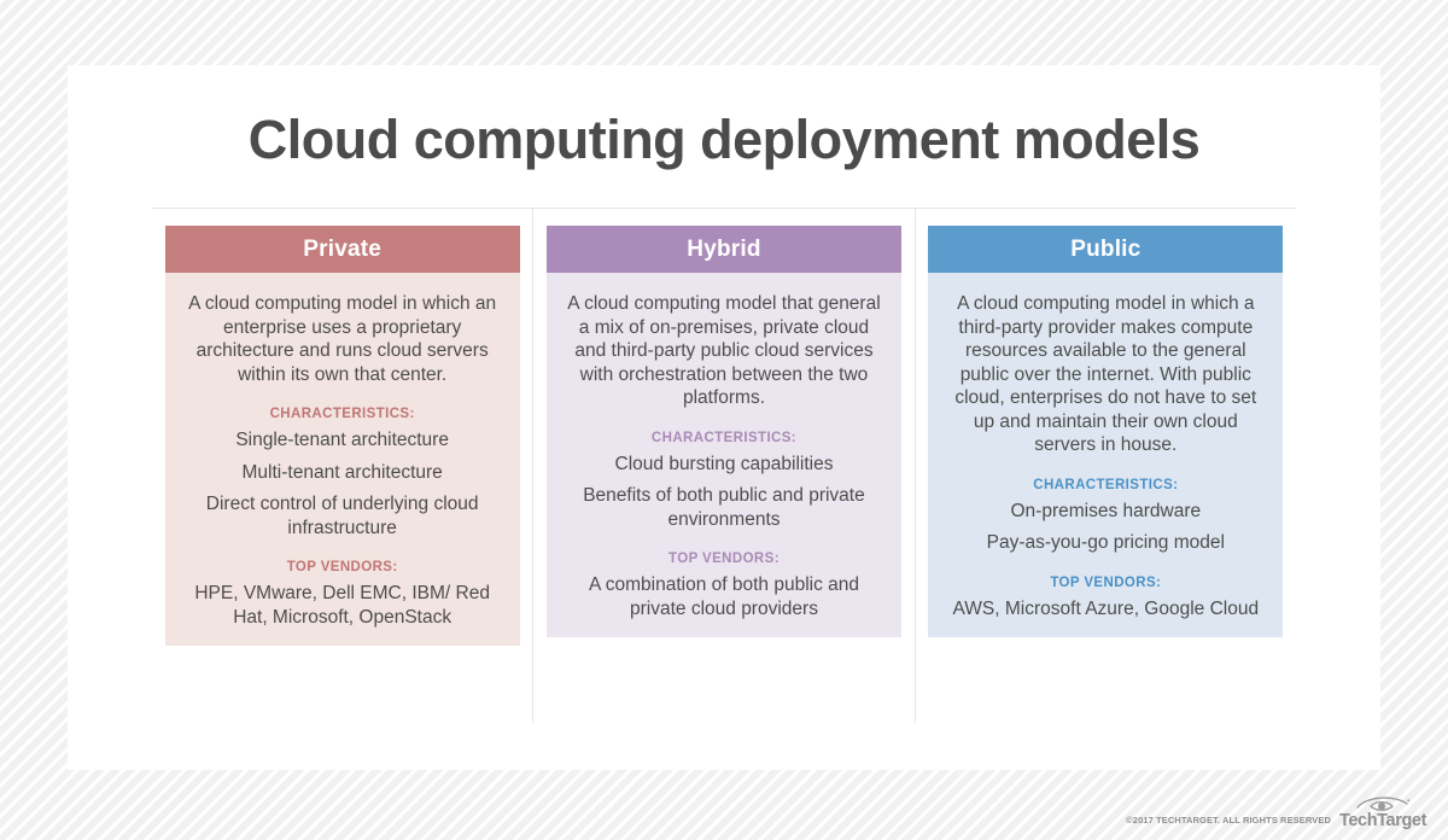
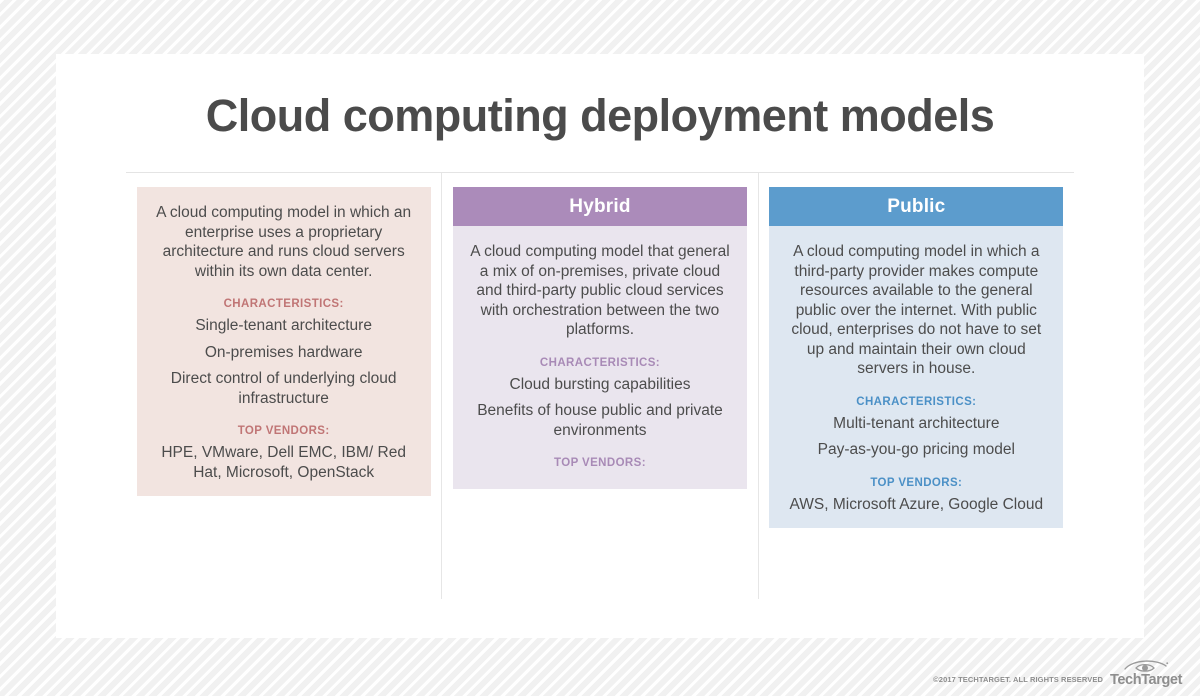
  Cloud computing deployment models
- Private
- A cloud computing model in which an enterprise uses a proprietary architecture and runs cloud servers within its own that center.
+ A cloud computing model in which an enterprise uses a proprietary architecture and runs cloud servers within its own data center.
  CHARACTERISTICS:
  Single-tenant architecture
- Multi-tenant architecture
+ On-premises hardware
  Direct control of underlying cloud infrastructure
  TOP VENDORS:
  HPE, VMware, Dell EMC, IBM/ Red Hat, Microsoft, OpenStack
  Hybrid
  A cloud computing model that general a mix of on-premises, private cloud and third-party public cloud services with orchestration between the two platforms.
  CHARACTERISTICS:
  Cloud bursting capabilities
- Benefits of both public and private environments
+ Benefits of house public and private environments
  TOP VENDORS:
- A combination of both public and private cloud providers
  Public
  A cloud computing model in which a third-party provider makes compute resources available to the general public over the internet. With public cloud, enterprises do not have to set up and maintain their own cloud servers in house.
  CHARACTERISTICS:
- On-premises hardware
+ Multi-tenant architecture
  Pay-as-you-go pricing model
  TOP VENDORS:
  AWS, Microsoft Azure, Google Cloud
  ©2017 TECHTARGET. ALL RIGHTS RESERVED
  TechTarget
